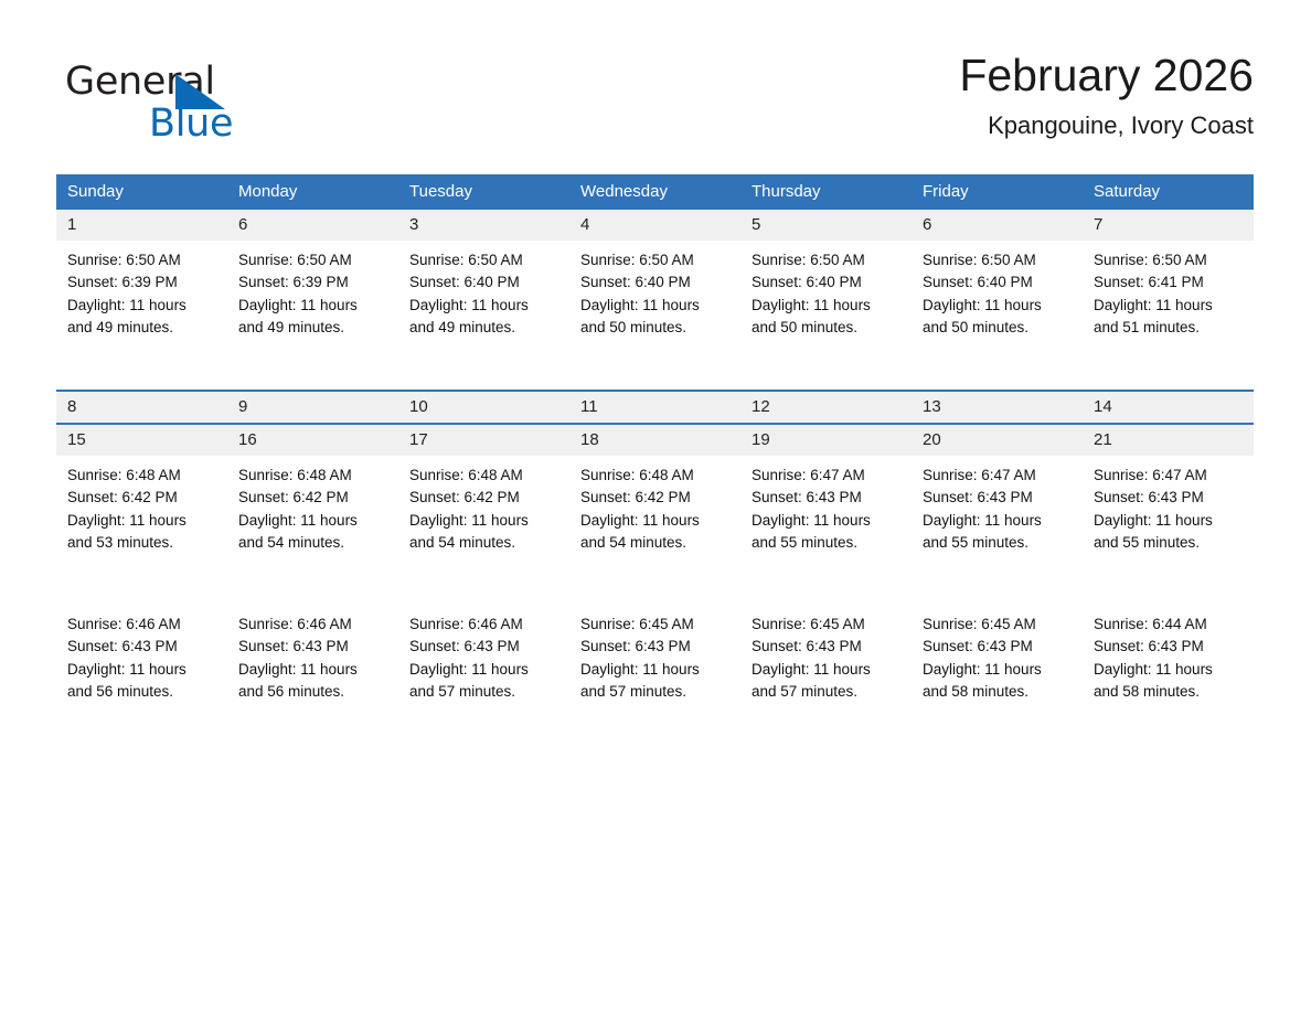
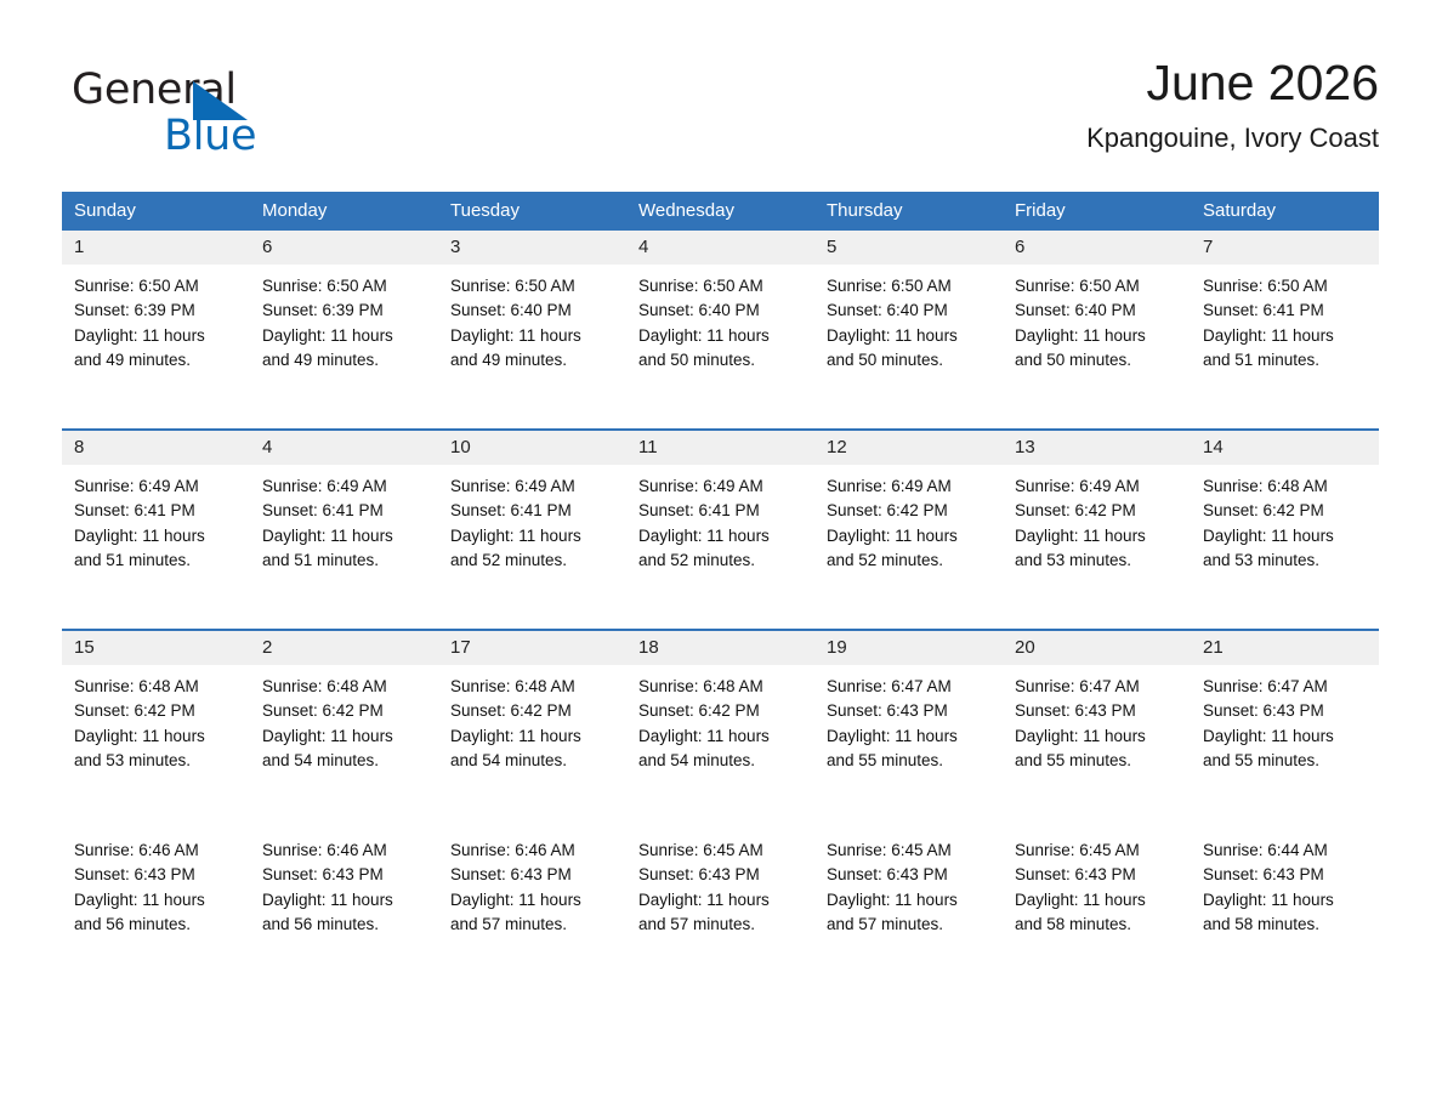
  General
  Blue
- February 2026
+ June 2026
  Kpangouine, Ivory Coast
  Sunday	Monday	Tuesday	Wednesday	Thursday	Friday	Saturday
  1	6	3	4	5	6	7
  Sunrise: 6:50 AM Sunset: 6:39 PM Daylight: 11 hours and 49 minutes.	Sunrise: 6:50 AM Sunset: 6:39 PM Daylight: 11 hours and 49 minutes.	Sunrise: 6:50 AM Sunset: 6:40 PM Daylight: 11 hours and 49 minutes.	Sunrise: 6:50 AM Sunset: 6:40 PM Daylight: 11 hours and 50 minutes.	Sunrise: 6:50 AM Sunset: 6:40 PM Daylight: 11 hours and 50 minutes.	Sunrise: 6:50 AM Sunset: 6:40 PM Daylight: 11 hours and 50 minutes.	Sunrise: 6:50 AM Sunset: 6:41 PM Daylight: 11 hours and 51 minutes.
- 8	9	10	11	12	13	14
+ 8	4	10	11	12	13	14
+ Sunrise: 6:49 AM Sunset: 6:41 PM Daylight: 11 hours and 51 minutes.	Sunrise: 6:49 AM Sunset: 6:41 PM Daylight: 11 hours and 51 minutes.	Sunrise: 6:49 AM Sunset: 6:41 PM Daylight: 11 hours and 52 minutes.	Sunrise: 6:49 AM Sunset: 6:41 PM Daylight: 11 hours and 52 minutes.	Sunrise: 6:49 AM Sunset: 6:42 PM Daylight: 11 hours and 52 minutes.	Sunrise: 6:49 AM Sunset: 6:42 PM Daylight: 11 hours and 53 minutes.	Sunrise: 6:48 AM Sunset: 6:42 PM Daylight: 11 hours and 53 minutes.
- 15	16	17	18	19	20	21
+ 15	2	17	18	19	20	21
  Sunrise: 6:48 AM Sunset: 6:42 PM Daylight: 11 hours and 53 minutes.	Sunrise: 6:48 AM Sunset: 6:42 PM Daylight: 11 hours and 54 minutes.	Sunrise: 6:48 AM Sunset: 6:42 PM Daylight: 11 hours and 54 minutes.	Sunrise: 6:48 AM Sunset: 6:42 PM Daylight: 11 hours and 54 minutes.	Sunrise: 6:47 AM Sunset: 6:43 PM Daylight: 11 hours and 55 minutes.	Sunrise: 6:47 AM Sunset: 6:43 PM Daylight: 11 hours and 55 minutes.	Sunrise: 6:47 AM Sunset: 6:43 PM Daylight: 11 hours and 55 minutes.
  Sunrise: 6:46 AM Sunset: 6:43 PM Daylight: 11 hours and 56 minutes.	Sunrise: 6:46 AM Sunset: 6:43 PM Daylight: 11 hours and 56 minutes.	Sunrise: 6:46 AM Sunset: 6:43 PM Daylight: 11 hours and 57 minutes.	Sunrise: 6:45 AM Sunset: 6:43 PM Daylight: 11 hours and 57 minutes.	Sunrise: 6:45 AM Sunset: 6:43 PM Daylight: 11 hours and 57 minutes.	Sunrise: 6:45 AM Sunset: 6:43 PM Daylight: 11 hours and 58 minutes.	Sunrise: 6:44 AM Sunset: 6:43 PM Daylight: 11 hours and 58 minutes.
